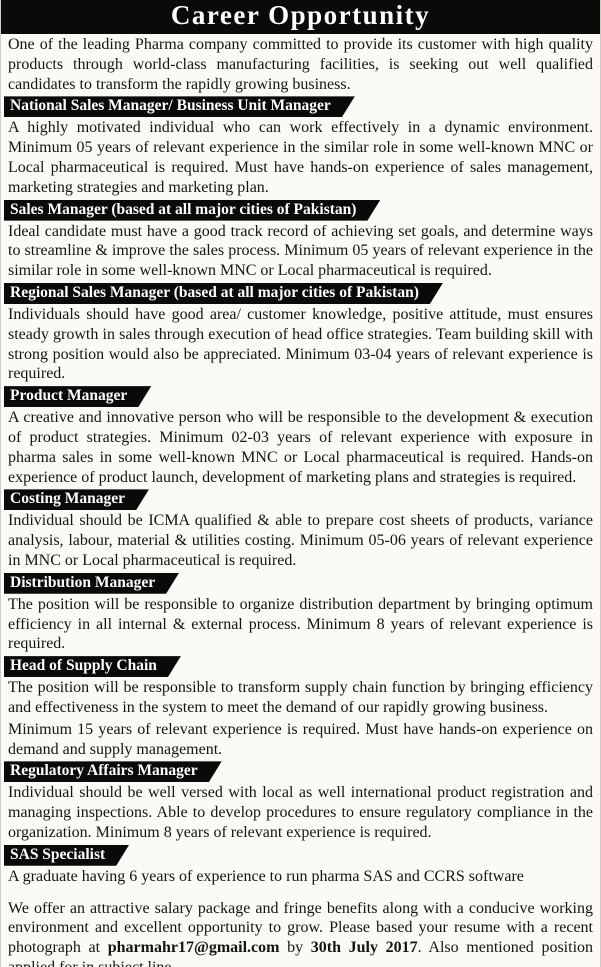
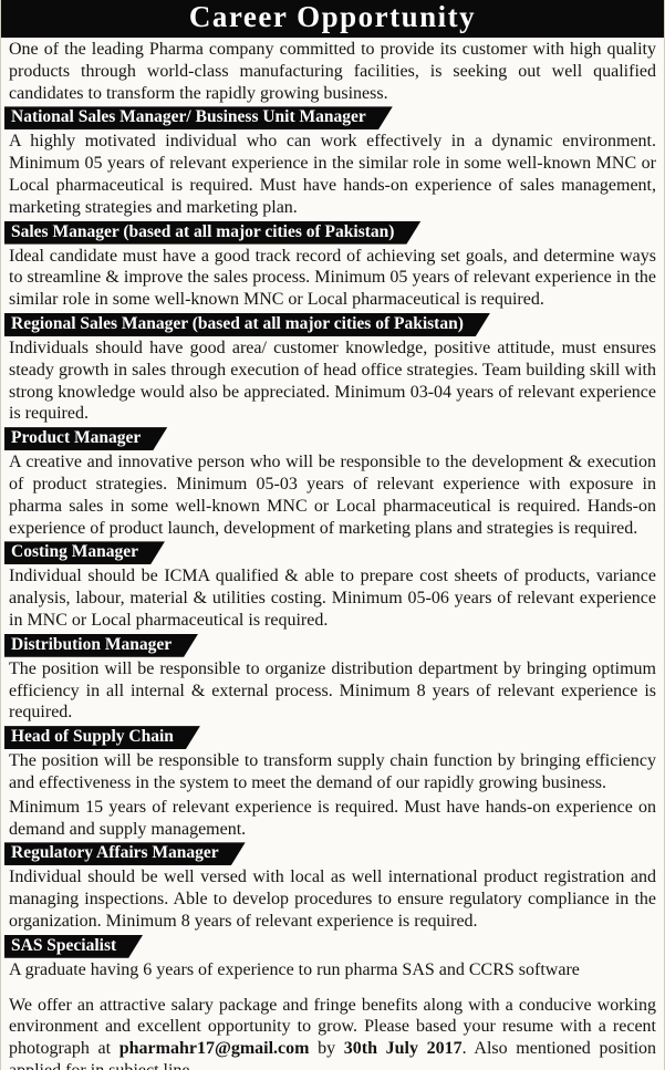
  Career Opportunity
  One of the leading Pharma company committed to provide its customer with high quality products through world-class manufacturing facilities, is seeking out well qualified candidates to transform the rapidly growing business.
  National Sales Manager/ Business Unit Manager
  A highly motivated individual who can work effectively in a dynamic environment. Minimum 05 years of relevant experience in the similar role in some well-known MNC or Local pharmaceutical is required. Must have hands-on experience of sales management, marketing strategies and marketing plan.
  Sales Manager (based at all major cities of Pakistan)
  Ideal candidate must have a good track record of achieving set goals, and determine ways to streamline & improve the sales process. Minimum 05 years of relevant experience in the similar role in some well-known MNC or Local pharmaceutical is required.
  Regional Sales Manager (based at all major cities of Pakistan)
- Individuals should have good area/ customer knowledge, positive attitude, must ensures steady growth in sales through execution of head office strategies. Team building skill with strong position would also be appreciated. Minimum 03-04 years of relevant experience is required.
+ Individuals should have good area/ customer knowledge, positive attitude, must ensures steady growth in sales through execution of head office strategies. Team building skill with strong knowledge would also be appreciated. Minimum 03-04 years of relevant experience is required.
  Product Manager
- A creative and innovative person who will be responsible to the development & execution of product strategies. Minimum 02-03 years of relevant experience with exposure in pharma sales in some well-known MNC or Local pharmaceutical is required. Hands-on experience of product launch, development of marketing plans and strategies is required.
+ A creative and innovative person who will be responsible to the development & execution of product strategies. Minimum 05-03 years of relevant experience with exposure in pharma sales in some well-known MNC or Local pharmaceutical is required. Hands-on experience of product launch, development of marketing plans and strategies is required.
  Costing Manager
  Individual should be ICMA qualified & able to prepare cost sheets of products, variance analysis, labour, material & utilities costing. Minimum 05-06 years of relevant experience in MNC or Local pharmaceutical is required.
  Distribution Manager
  The position will be responsible to organize distribution department by bringing optimum efficiency in all internal & external process. Minimum 8 years of relevant experience is required.
  Head of Supply Chain
  The position will be responsible to transform supply chain function by bringing efficiency and effectiveness in the system to meet the demand of our rapidly growing business.
  Minimum 15 years of relevant experience is required. Must have hands-on experience on demand and supply management.
  Regulatory Affairs Manager
  Individual should be well versed with local as well international product registration and managing inspections. Able to develop procedures to ensure regulatory compliance in the organization. Minimum 8 years of relevant experience is required.
  SAS Specialist
  A graduate having 6 years of experience to run pharma SAS and CCRS software
  We offer an attractive salary package and fringe benefits along with a conducive working environment and excellent opportunity to grow. Please based your resume with a recent photograph at pharmahr17@gmail.com by 30th July 2017. Also mentioned position
